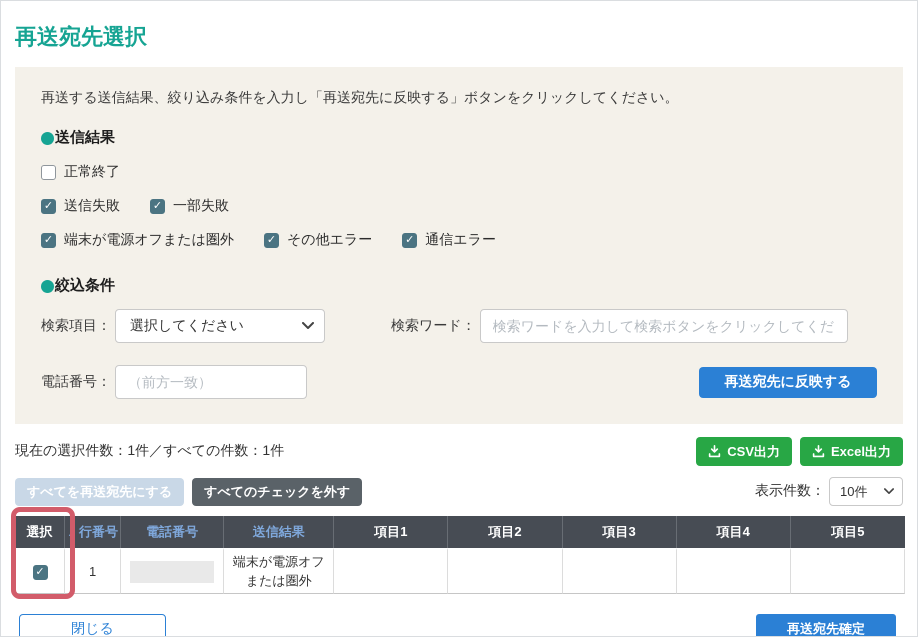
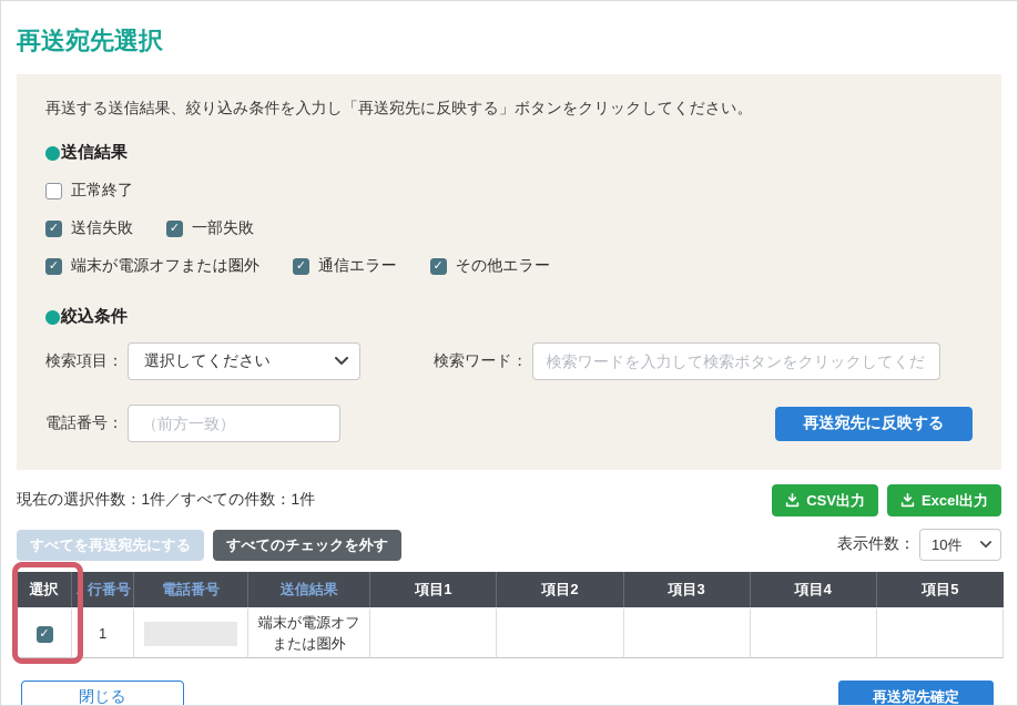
  再送宛先選択
  再送する送信結果、絞り込み条件を入力し「再送宛先に反映する」ボタンをクリックしてください。
  送信結果
  正常終了
  ✓
  送信失敗
  ✓
  一部失敗
  ✓
  端末が電源オフまたは圏外
  ✓
- その他エラー
+ 通信エラー
  ✓
- 通信エラー
+ その他エラー
  絞込条件
  検索項目：
  選択してください
  検索ワード：
  検索ワードを入力して検索ボタンをクリックしてくだ
  電話番号：
  （前方一致）
  再送宛先に反映する
  現在の選択件数：1件／すべての件数：1件
  CSV出力
  Excel出力
  すべてを再送宛先にする
  すべてのチェックを外す
  表示件数：
  10件
  選択	▲ 行番号	電話番号	送信結果	項目1	項目2	項目3	項目4	項目5
  ✓	1		端末が電源オフまたは圏外
  閉じる
  再送宛先確定
